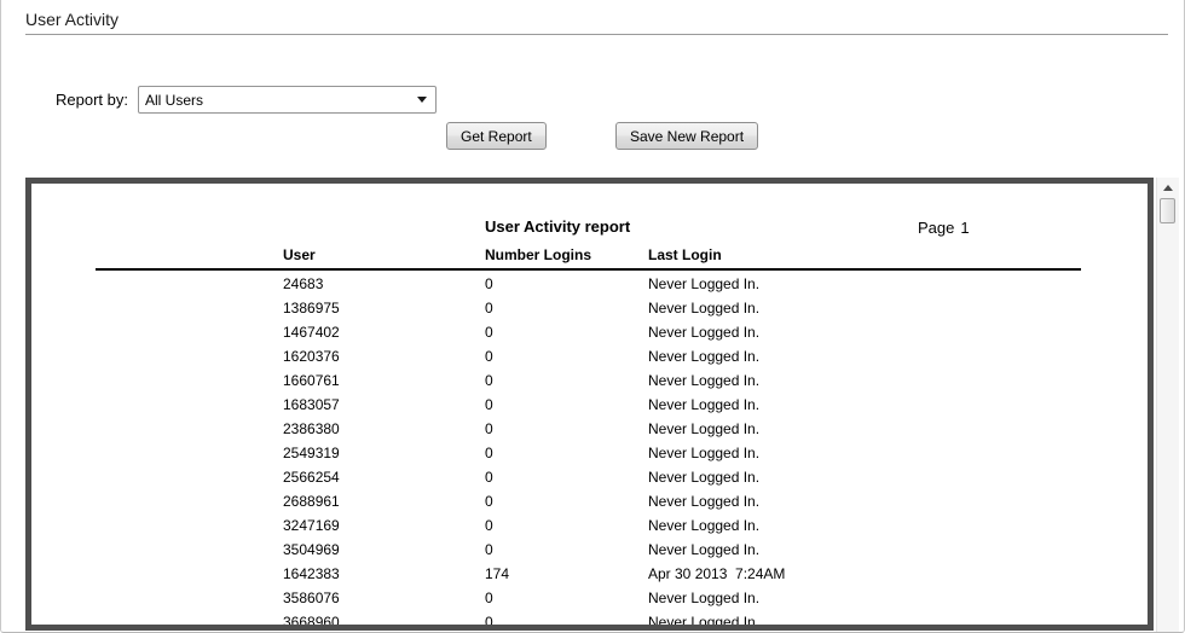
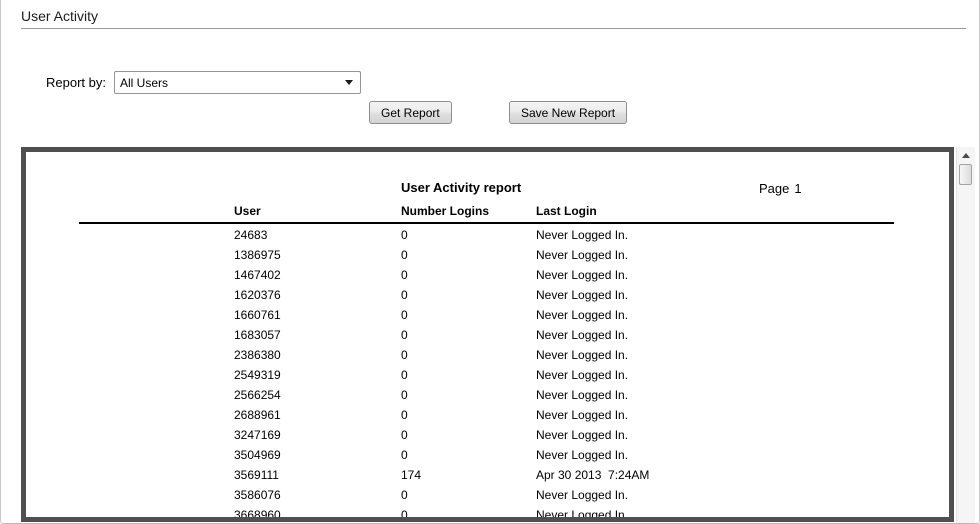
  User Activity
  Report by:
  All Users
  Get Report
  Save New Report
  User Activity report
  Page 1
  User
  Number Logins
  Last Login
  24683
  0
  Never Logged In.
  1386975
  0
  Never Logged In.
  1467402
  0
  Never Logged In.
  1620376
  0
  Never Logged In.
  1660761
  0
  Never Logged In.
  1683057
  0
  Never Logged In.
  2386380
  0
  Never Logged In.
  2549319
  0
  Never Logged In.
  2566254
  0
  Never Logged In.
  2688961
  0
  Never Logged In.
  3247169
  0
  Never Logged In.
  3504969
  0
  Never Logged In.
- 1642383
+ 3569111
  174
  Apr 30 2013 7:24AM
  3586076
  0
  Never Logged In.
  3668960
  0
  Never Logged In.
